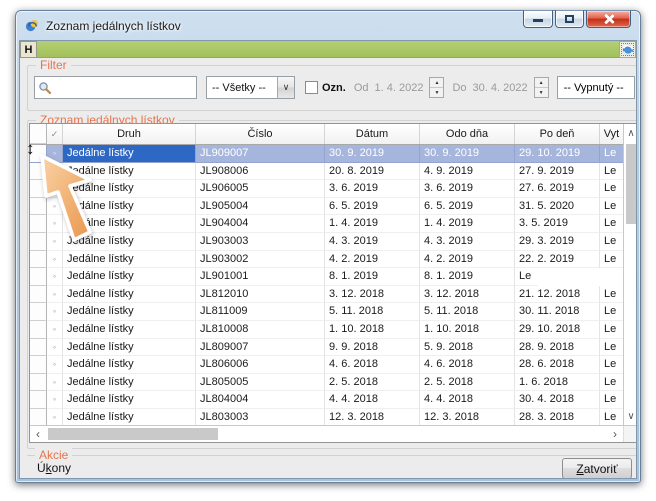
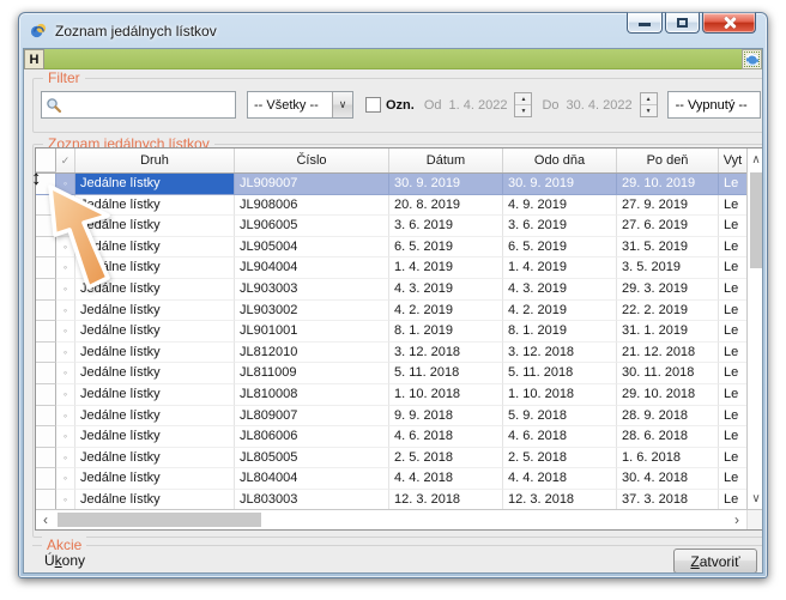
  Zoznam jedálnych lístkov
  H
  Filter
  -- Všetky --
  ∨
  Ozn.
  Od
  1. 4. 2022
  Do
  30. 4. 2022
  -- Vypnutý --
  Zoznam jedálnych lístkov
  ✓
  Druh
  Číslo
  Dátum
  Odo dňa
  Po deň
  Vyt
  ◦
  Jedálne lístky
  JL909007
  30. 9. 2019
  30. 9. 2019
  29. 10. 2019
  Le
  edálne lístky
  JL908006
  20. 8. 2019
  4. 9. 2019
  27. 9. 2019
  Le
  edálne lístky
  JL906005
  3. 6. 2019
  3. 6. 2019
  27. 6. 2019
  Le
  ◦
  dálne lístky
  JL905004
  6. 5. 2019
  6. 5. 2019
- 31. 5. 2020
+ 31. 5. 2019
  Le
  ◦
  JL904004
  1. 4. 2019
  1. 4. 2019
  3. 5. 2019
  Le
  ◦
  Jdálne lístky
  JL903003
  4. 3. 2019
  4. 3. 2019
  29. 3. 2019
  Le
  ◦
  Jedálne lístky
  JL903002
  4. 2. 2019
  4. 2. 2019
  22. 2. 2019
  Le
  ◦
  Jedálne lístky
  JL901001
  8. 1. 2019
  8. 1. 2019
+ 31. 1. 2019
  Le
  ◦
  Jedálne lístky
  JL812010
  3. 12. 2018
  3. 12. 2018
  21. 12. 2018
  Le
  ◦
  Jedálne lístky
  JL811009
  5. 11. 2018
  5. 11. 2018
  30. 11. 2018
  Le
  ◦
  Jedálne lístky
  JL810008
  1. 10. 2018
  1. 10. 2018
  29. 10. 2018
  Le
  ◦
  Jedálne lístky
  JL809007
  9. 9. 2018
  5. 9. 2018
  28. 9. 2018
  Le
  ◦
  Jedálne lístky
  JL806006
  4. 6. 2018
  4. 6. 2018
  28. 6. 2018
  Le
  ◦
  Jedálne lístky
  JL805005
  2. 5. 2018
  2. 5. 2018
  1. 6. 2018
  Le
  ◦
  Jedálne lístky
  JL804004
  4. 4. 2018
  4. 4. 2018
  30. 4. 2018
  Le
  ◦
  Jedálne lístky
  JL803003
  12. 3. 2018
  12. 3. 2018
- 28. 3. 2018
+ 37. 3. 2018
  Le
  ∧
  ∨
  ‹
  ›
  Akcie
  Úkony
  Zatvoriť
  ↕
